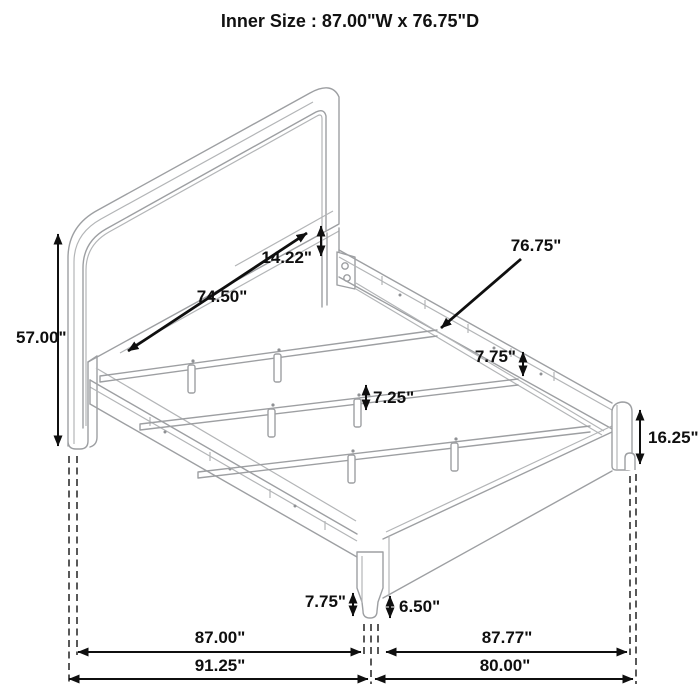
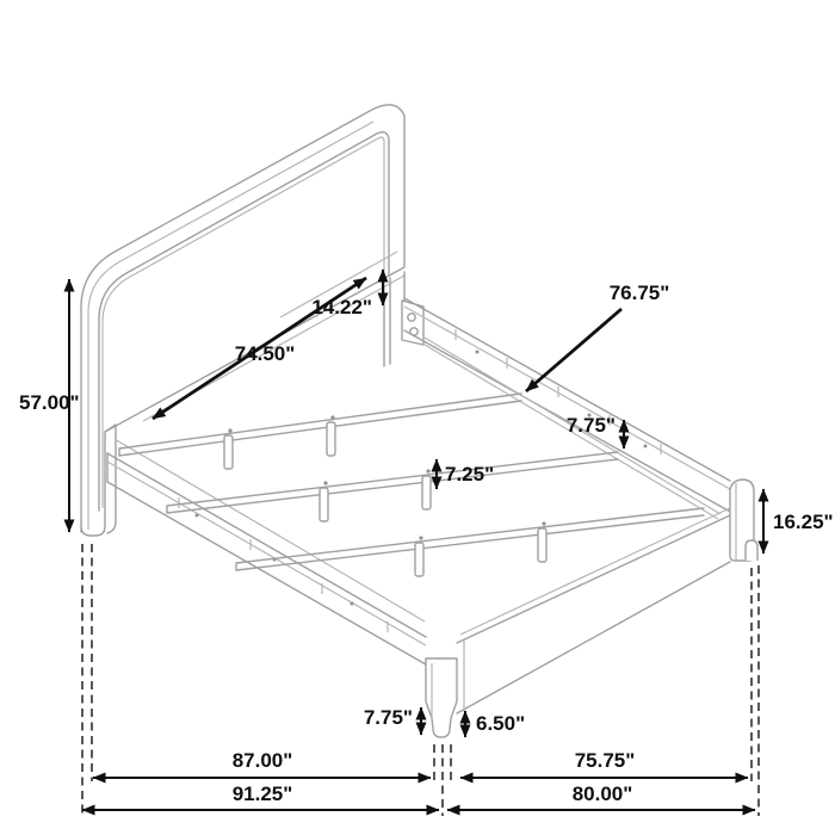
- Inner Size : 87.00"W x 76.75"D
  74.50"
  14.22"
  76.75"
  57.00"
  7.75"
  7.25"
  7.75"
  6.50"
  16.25"
  87.00"
  91.25"
- 87.77"
+ 75.75"
  80.00"
